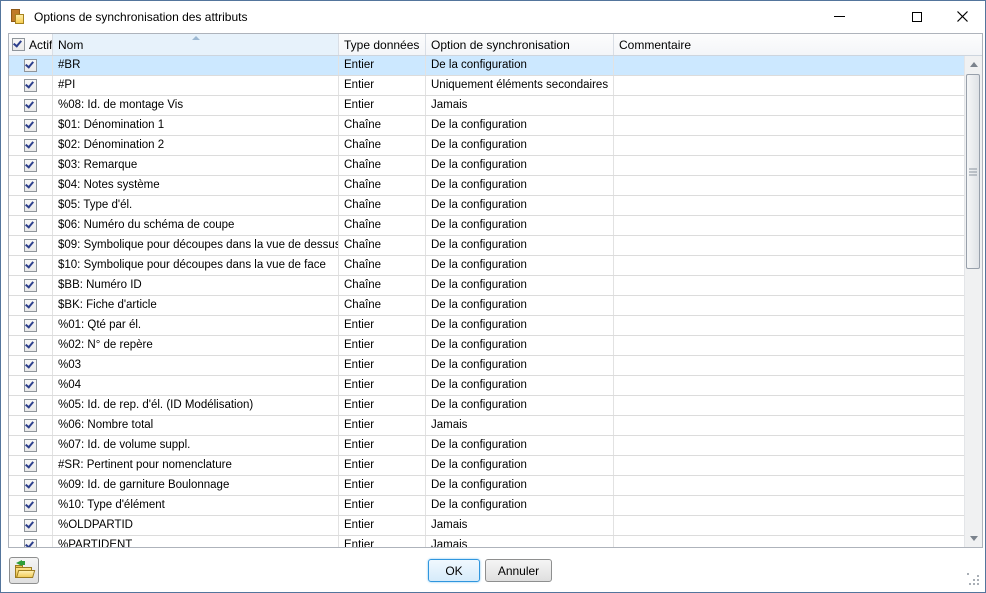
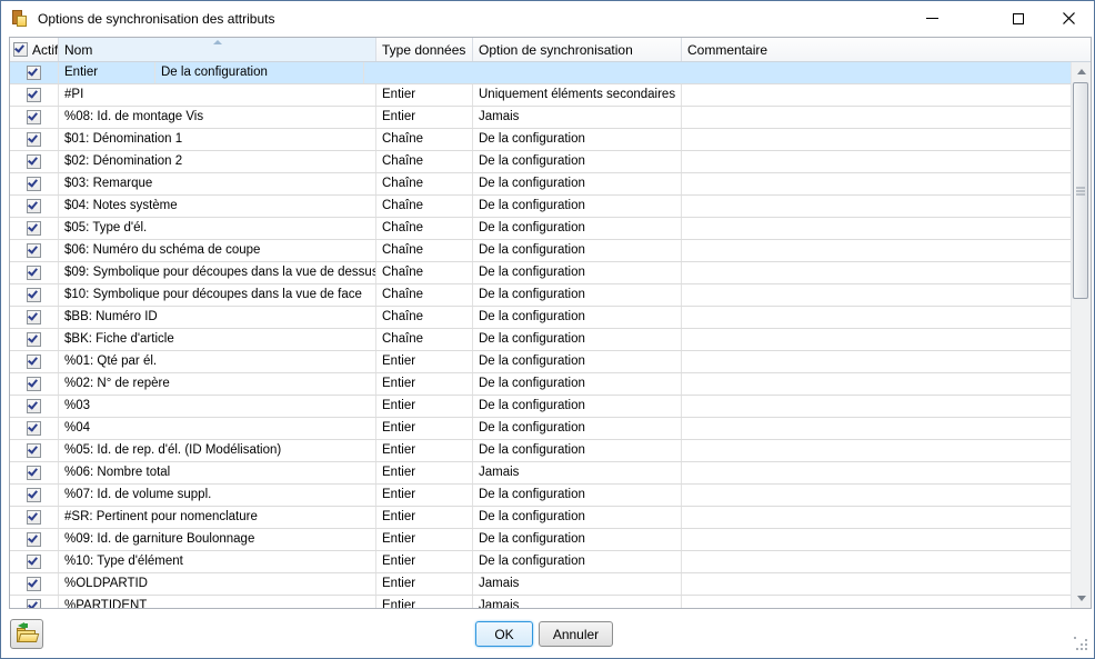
  Options de synchronisation des attributs
  Actif
  Nom
  Type données
  Option de synchronisation
  Commentaire
- #BR
  Entier
  De la configuration
  #PI
  Entier
  Uniquement éléments secondaires
  %08: Id. de montage Vis
  Entier
  Jamais
  $01: Dénomination 1
  Chaîne
  De la configuration
  $02: Dénomination 2
  Chaîne
  De la configuration
  $03: Remarque
  Chaîne
  De la configuration
  $04: Notes système
  Chaîne
  De la configuration
  $05: Type d'él.
  Chaîne
  De la configuration
  $06: Numéro du schéma de coupe
  Chaîne
  De la configuration
  $09: Symbolique pour découpes dans la vue de dessus
  Chaîne
  De la configuration
  $10: Symbolique pour découpes dans la vue de face
  Chaîne
  De la configuration
  $BB: Numéro ID
  Chaîne
  De la configuration
  $BK: Fiche d'article
  Chaîne
  De la configuration
  %01: Qté par él.
  Entier
  De la configuration
  %02: N° de repère
  Entier
  De la configuration
  %03
  Entier
  De la configuration
  %04
  Entier
  De la configuration
  %05: Id. de rep. d'él. (ID Modélisation)
  Entier
  De la configuration
  %06: Nombre total
  Entier
  Jamais
  %07: Id. de volume suppl.
  Entier
  De la configuration
  #SR: Pertinent pour nomenclature
  Entier
  De la configuration
  %09: Id. de garniture Boulonnage
  Entier
  De la configuration
  %10: Type d'élément
  Entier
  De la configuration
  %OLDPARTID
  Entier
  Jamais
  %PARTIDENT
  Entier
  Jamais
  OK
  Annuler
